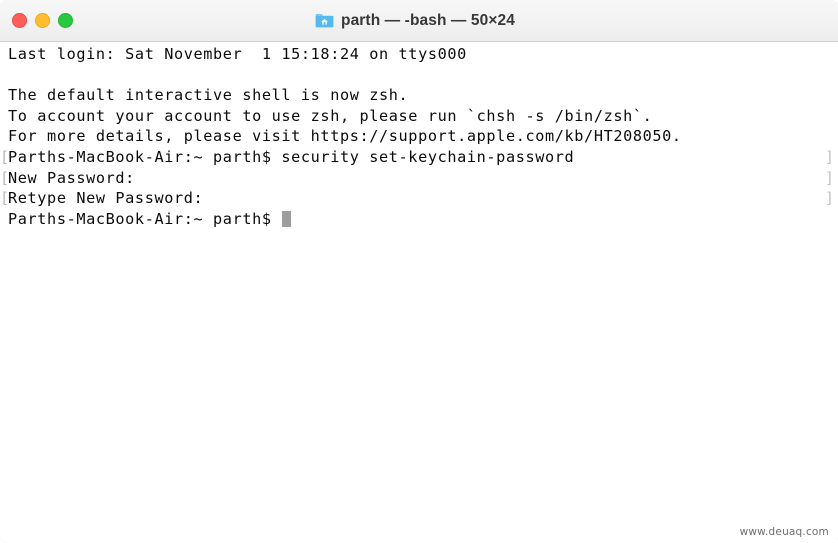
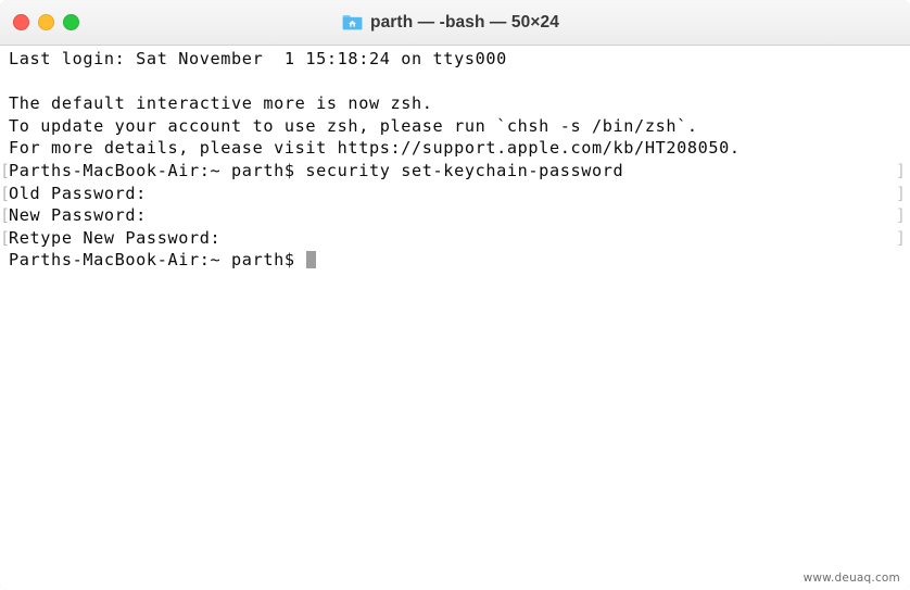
  parth — -bash — 50×24
  Last login: Sat November 1 15:18:24 on ttys000
- The default interactive shell is now zsh.
+ The default interactive more is now zsh.
- To account your account to use zsh, please run `chsh -s /bin/zsh`.
+ To update your account to use zsh, please run `chsh -s /bin/zsh`.
  For more details, please visit https://support.apple.com/kb/HT208050.
  Parths-MacBook-Air:~ parth$ security set-keychain-password
+ Old Password:
  New Password:
  Retype New Password:
  Parths-MacBook-Air:~ parth$
  www.deuaq.com
